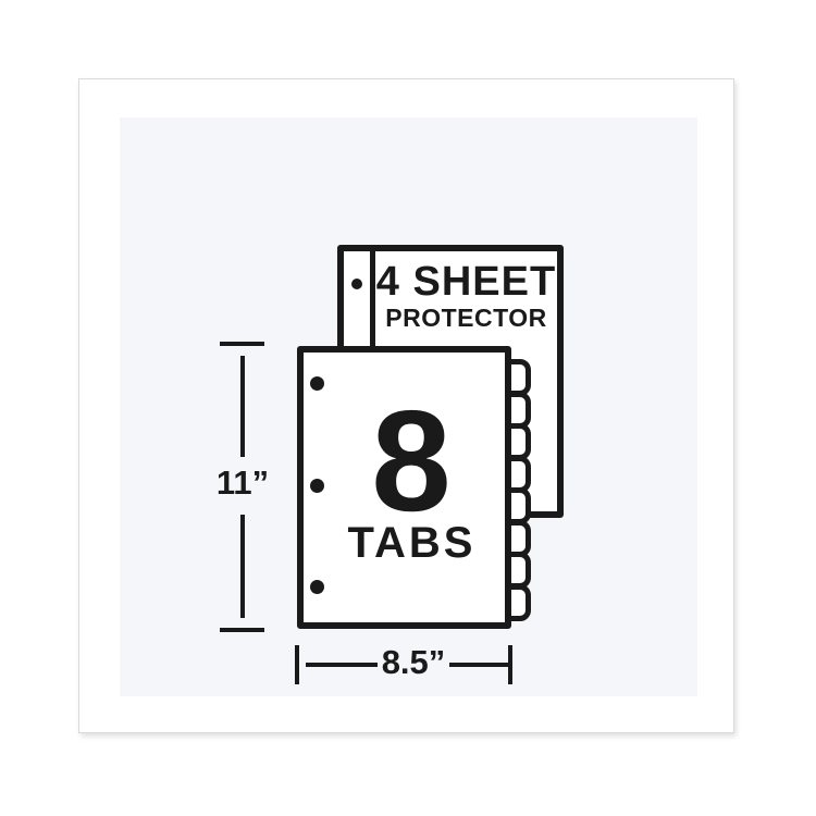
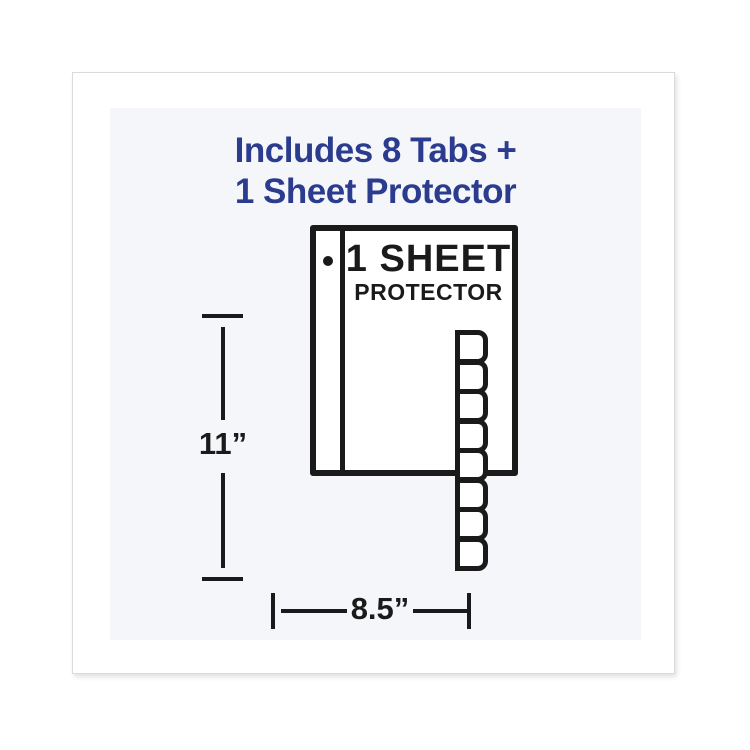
+ Includes 8 Tabs +
+ 1 Sheet Protector
- 4 SHEET
+ 1 SHEET
  PROTECTOR
- 8
- TABS
  11”
  8.5”
